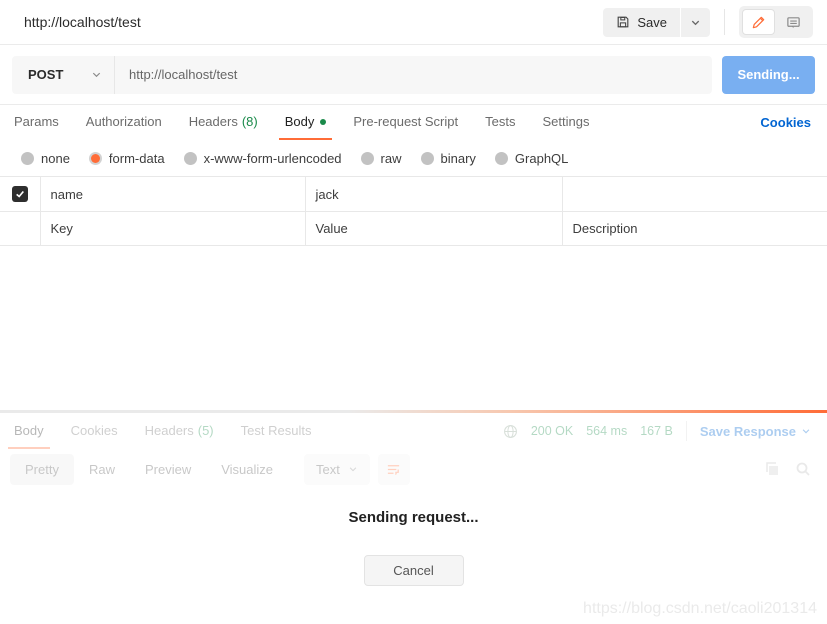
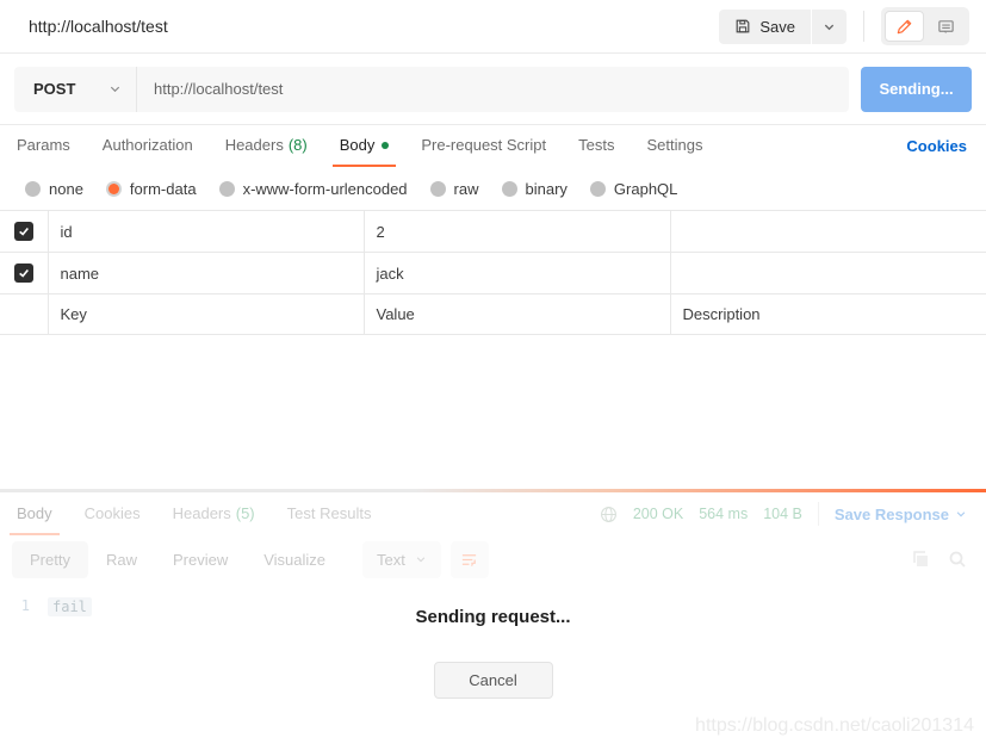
  http://localhost/test
  Save
  POST
  http://localhost/test
  Sending...
  Params
  Authorization
  Headers
  (8)
  Body
  Pre-request Script
  Tests
  Settings
  Cookies
  none
  form-data
  x-www-form-urlencoded
  raw
  binary
  GraphQL
+ 	id	2
  	name	jack
  	Key	Value	Description
  Body
  Cookies
  Headers
  (5)
  Test Results
  200 OK
  564 ms
- 167 B
+ 104 B
  Save Response
  Pretty
  Raw
  Preview
  Visualize
  Text
+ 1
+ fail
  Sending request...
  Cancel
